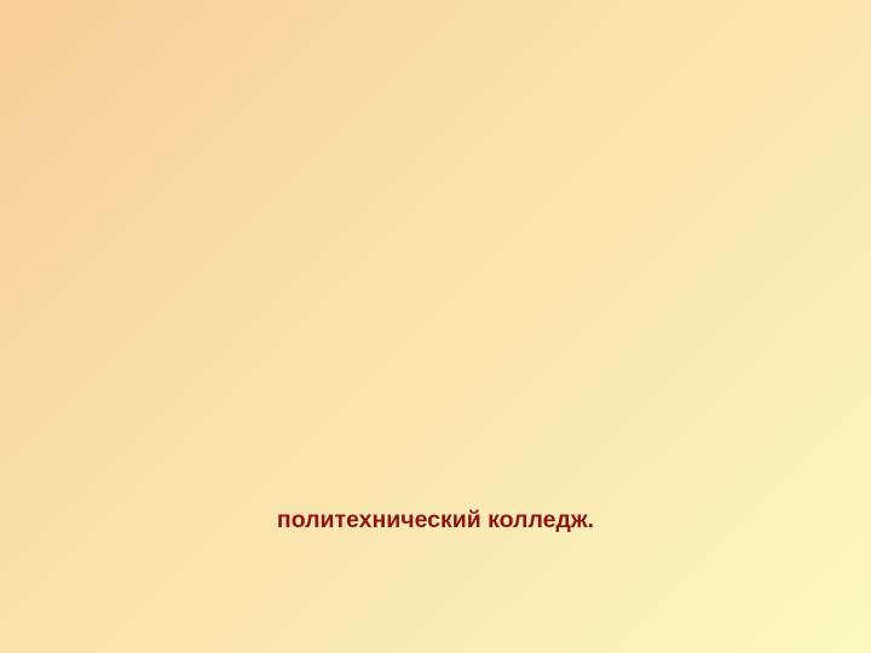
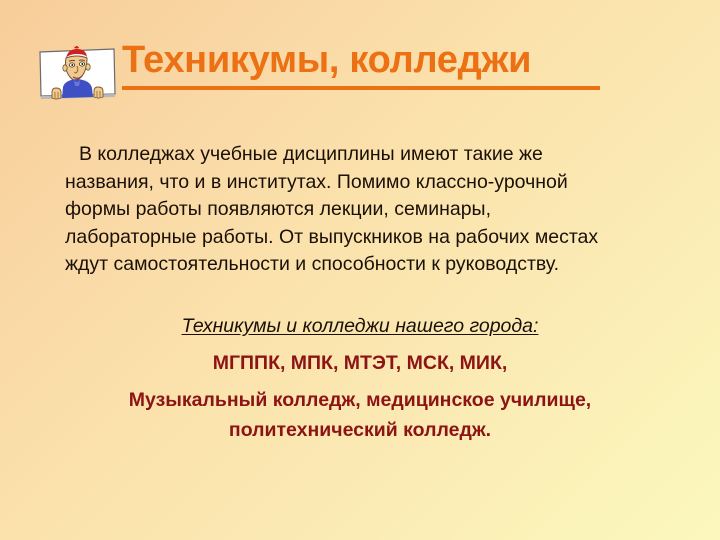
+ Техникумы, колледжи
+ В колледжах учебные дисциплины имеют такие же названия, что и в институтах. Помимо классно-урочной формы работы появляются лекции, семинары, лабораторные работы. От выпускников на рабочих местах ждут самостоятельности и способности к руководству.
+ Техникумы и колледжи нашего города:
+ МГППК, МПК, МТЭТ, МСК, МИК,
+ Музыкальный колледж, медицинское училище,
  политехнический колледж.
